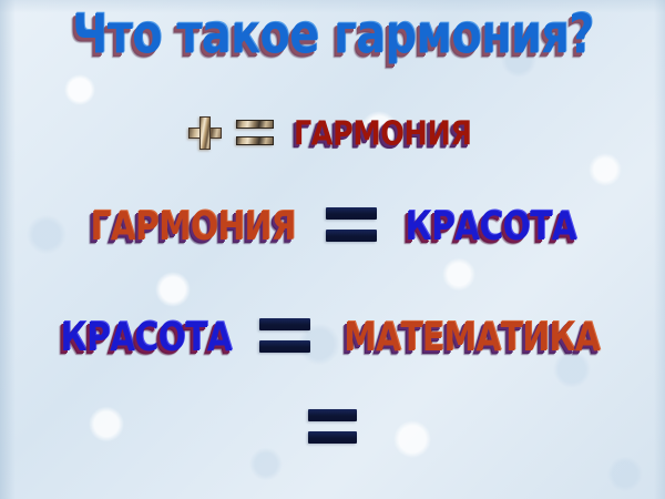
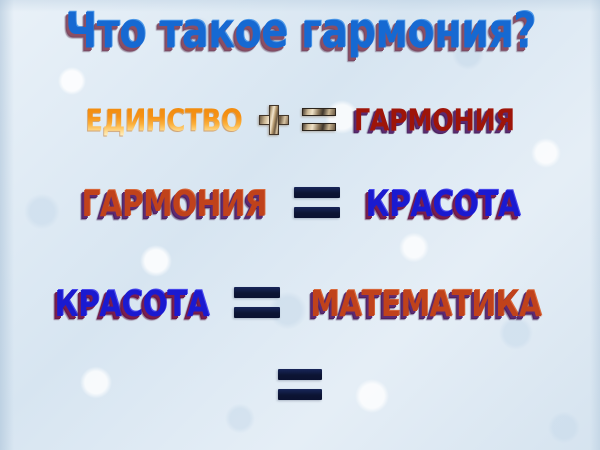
  Что такое гармония?
+ ЕДИНСТВО
  ГАРМОНИЯ
  ГАРМОНИЯ
  КРАСОТА
  КРАСОТА
  МАТЕМАТИКА
